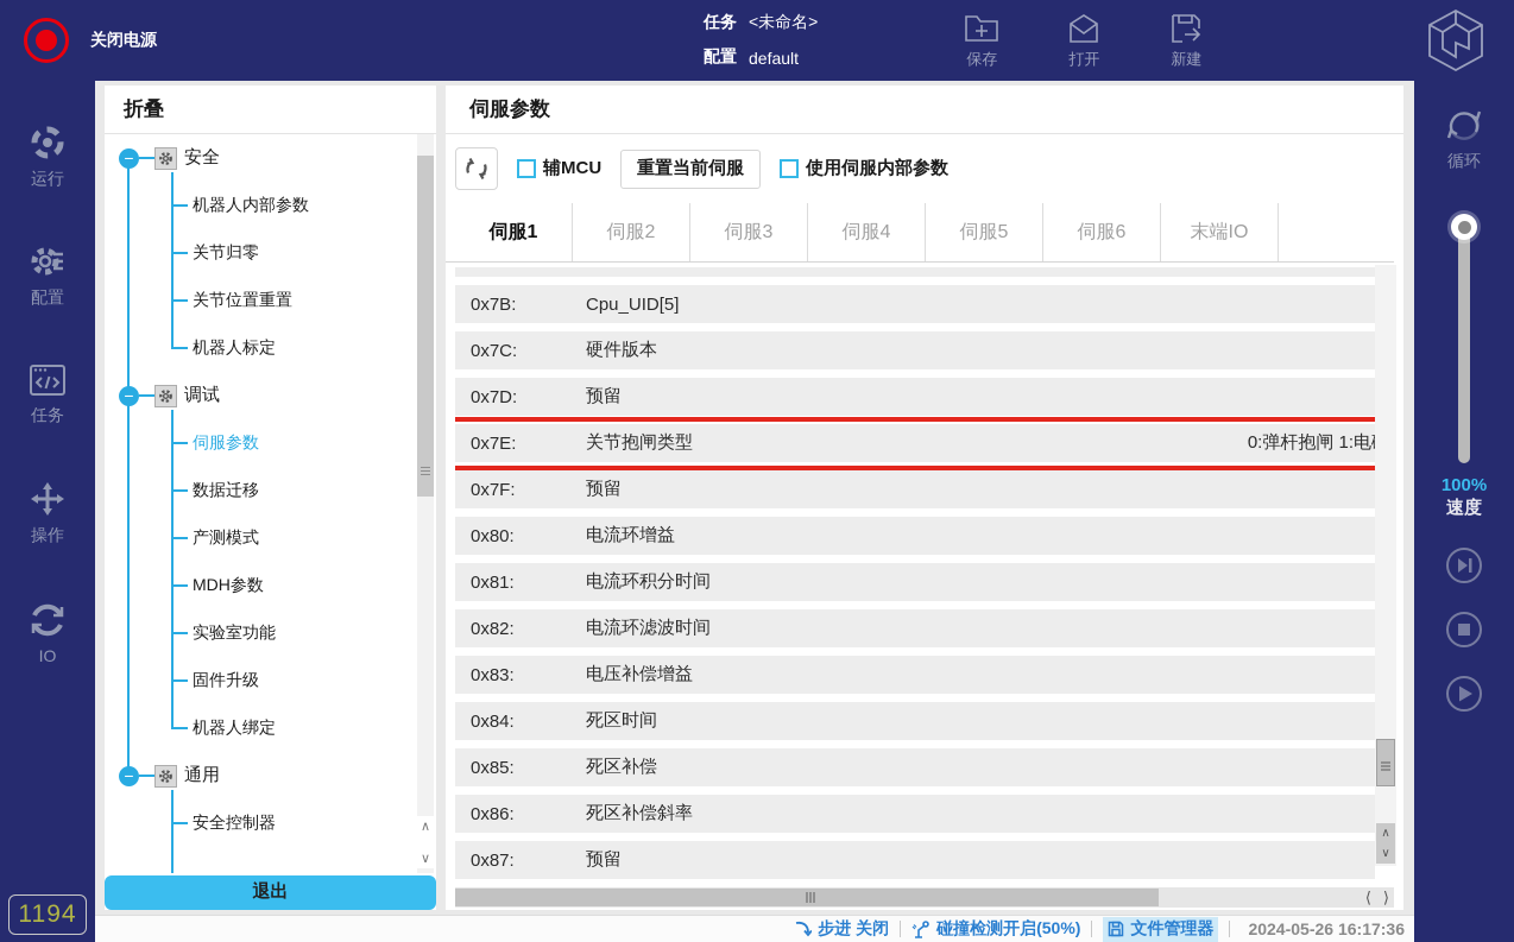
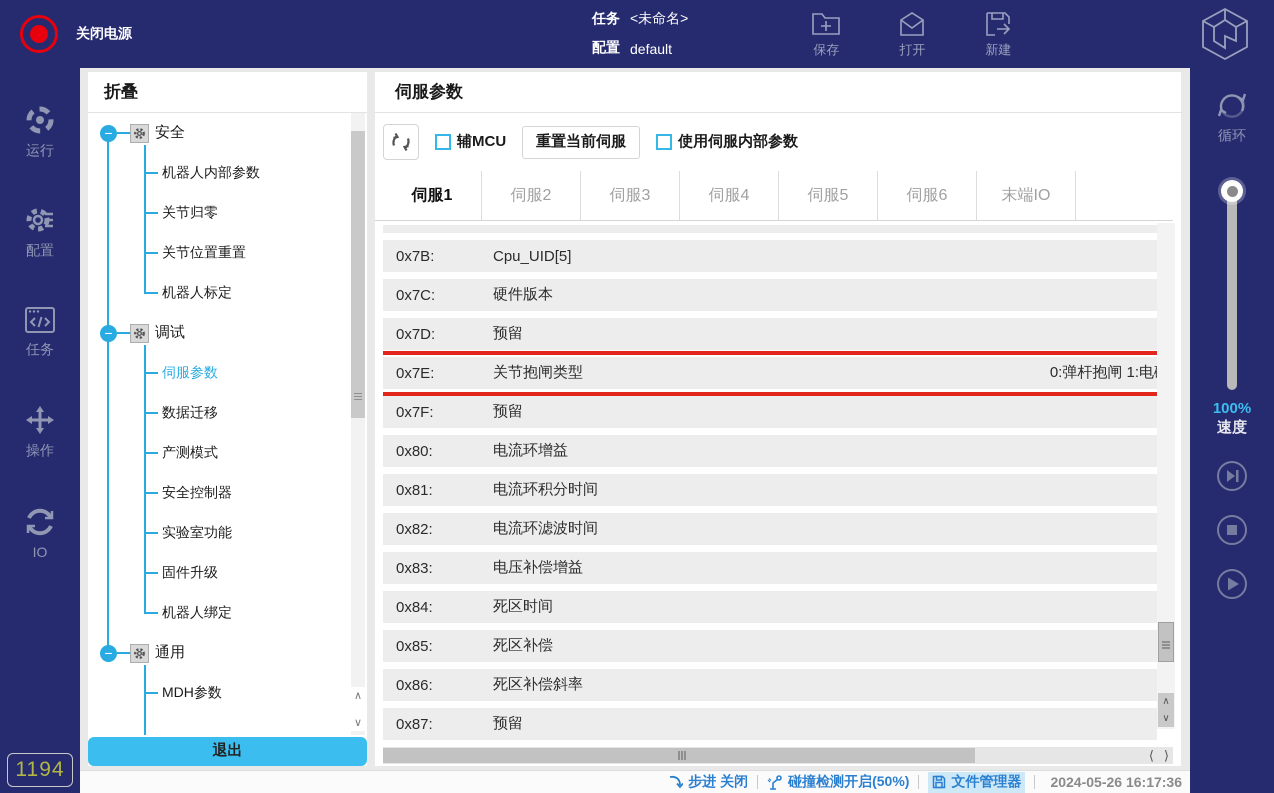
  关闭电源
  任务
  <未命名>
  配置
  default
  保存
  打开
  新建
  运行
  配置
  任务
  操作
  IO
  1194
  循环
  100%
  速度
  折叠
  −
  安全
  机器人内部参数
  关节归零
  关节位置重置
  机器人标定
  −
  调试
  伺服参数
  数据迁移
  产测模式
- MDH参数
+ 安全控制器
  实验室功能
  固件升级
  机器人绑定
  −
  通用
- 安全控制器
+ MDH参数
  ∧
  ∨
  退出
  伺服参数
  辅MCU
  重置当前伺服
  使用伺服内部参数
  伺服1
  伺服2
  伺服3
  伺服4
  伺服5
  伺服6
  末端IO
  0x7B:
  Cpu_UID[5]
  0x7C:
  硬件版本
  0x7D:
  预留
  0x7E:
  关节抱闸类型
  0:弹杆抱闸 1:电
  0x7F:
  预留
  0x80:
  电流环增益
  0x81:
  电流环积分时间
  0x82:
  电流环滤波时间
  0x83:
  电压补偿增益
  0x84:
  死区时间
  0x85:
  死区补偿
  0x86:
  死区补偿斜率
  0x87:
  预留
  ∧
  ∨
  ⟨
  ⟩
  步进 关闭
  碰撞检测开启(50%)
  文件管理器
  2024-05-26 16:17:36
